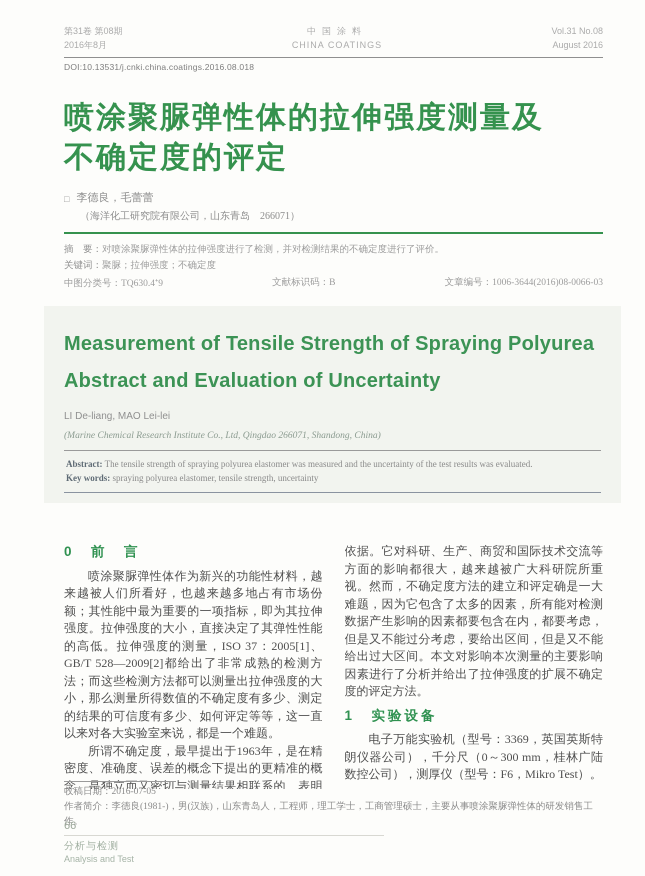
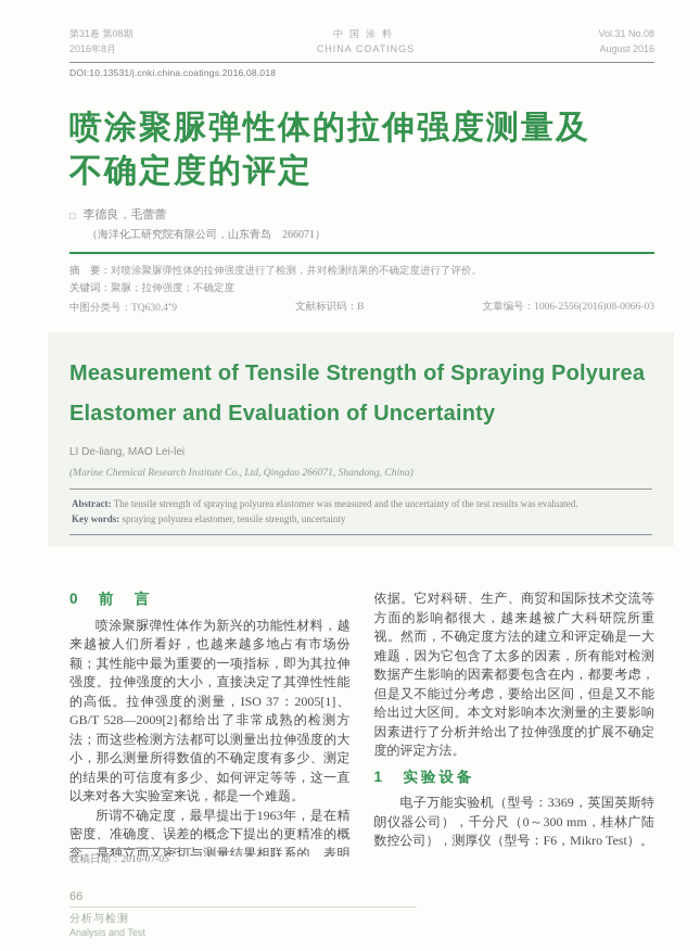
  第31卷 第08期
  2016年8月
  中国涂料
  CHINA COATINGS
  Vol.31 No.08
  August 2016
  DOI:10.13531/j.cnki.china.coatings.2016.08.018
  喷涂聚脲弹性体的拉伸强度测量及
  不确定度的评定
  □
  李德良，毛蕾蕾
  （海洋化工研究院有限公司，山东青岛 266071）
  摘 要：对喷涂聚脲弹性体的拉伸强度进行了检测，并对检测结果的不确定度进行了评价。
  关键词：聚脲；拉伸强度；不确定度
  中图分类号：TQ630.4⁺9
  文献标识码：B
- 文章编号：1006-3644(2016)08-0066-03
+ 文章编号：1006-2556(2016)08-0066-03
  Measurement of Tensile Strength of Spraying Polyurea
- Abstract and Evaluation of Uncertainty
+ Elastomer and Evaluation of Uncertainty
  LI De-liang, MAO Lei-lei
  (Marine Chemical Research Institute Co., Ltd, Qingdao 266071, Shandong, China)
  Abstract: The tensile strength of spraying polyurea elastomer was measured and the uncertainty of the test results was evaluated.
  Key words: spraying polyurea elastomer, tensile strength, uncertainty
  0 前 言
  喷涂聚脲弹性体作为新兴的功能性材料，越来越被人们所看好，也越来越多地占有市场份额；其性能中最为重要的一项指标，即为其拉伸强度。拉伸强度的大小，直接决定了其弹性性能的高低。拉伸强度的测量，ISO 37：2005[1]、GB/T 528—2009[2]都给出了非常成熟的检测方法；而这些检测方法都可以测量出拉伸强度的大小，那么测量所得数值的不确定度有多少、测定的结果的可信度有多少、如何评定等等，这一直以来对各大实验室来说，都是一个难题。
  所谓不确定度，最早提出于1963年，是在精密度、准确度、误差的概念下提出的更精准的概念。是独立而又密切与测量结果相联系的、表明
  依据。它对科研、生产、商贸和国际技术交流等方面的影响都很大，越来越被广大科研院所重视。然而，不确定度方法的建立和评定确是一大难题，因为它包含了太多的因素，所有能对检测数据产生影响的因素都要包含在内，都要考虑，但是又不能过分考虑，要给出区间，但是又不能给出过大区间。本文对影响本次测量的主要影响因素进行了分析并给出了拉伸强度的扩展不确定度的评定方法。
  1 实验设备
  电子万能实验机（型号：3369，英国英斯特朗仪器公司），千分尺（0～300 mm，桂林广陆数控公司），测厚仪（型号：F6，Mikro Test）。
  收稿日期：2016-07-05
- 作者简介：李德良(1981-)，男(汉族)，山东青岛人，工程师，理工学士，工商管理硕士，主要从事喷涂聚脲弹性体的研发销售工作。
  66
  分析与检测
  Analysis and Test
